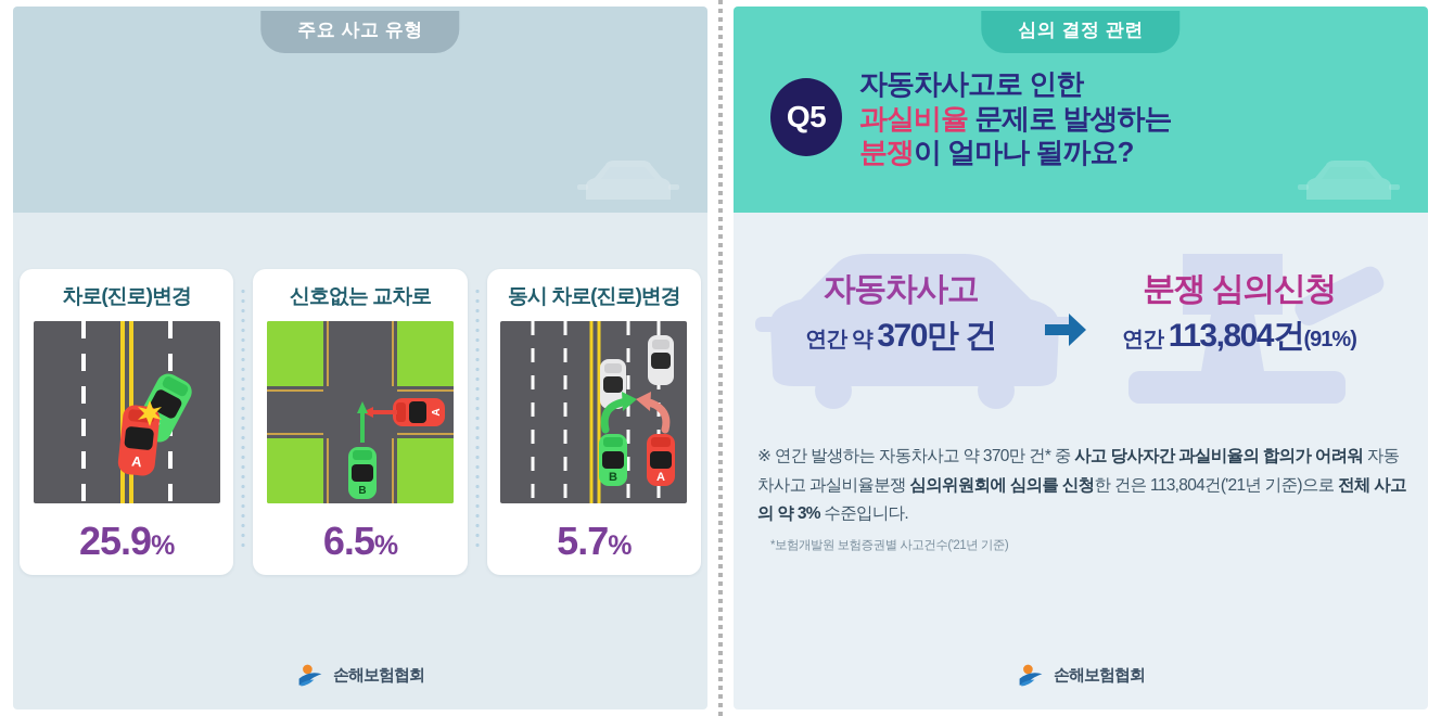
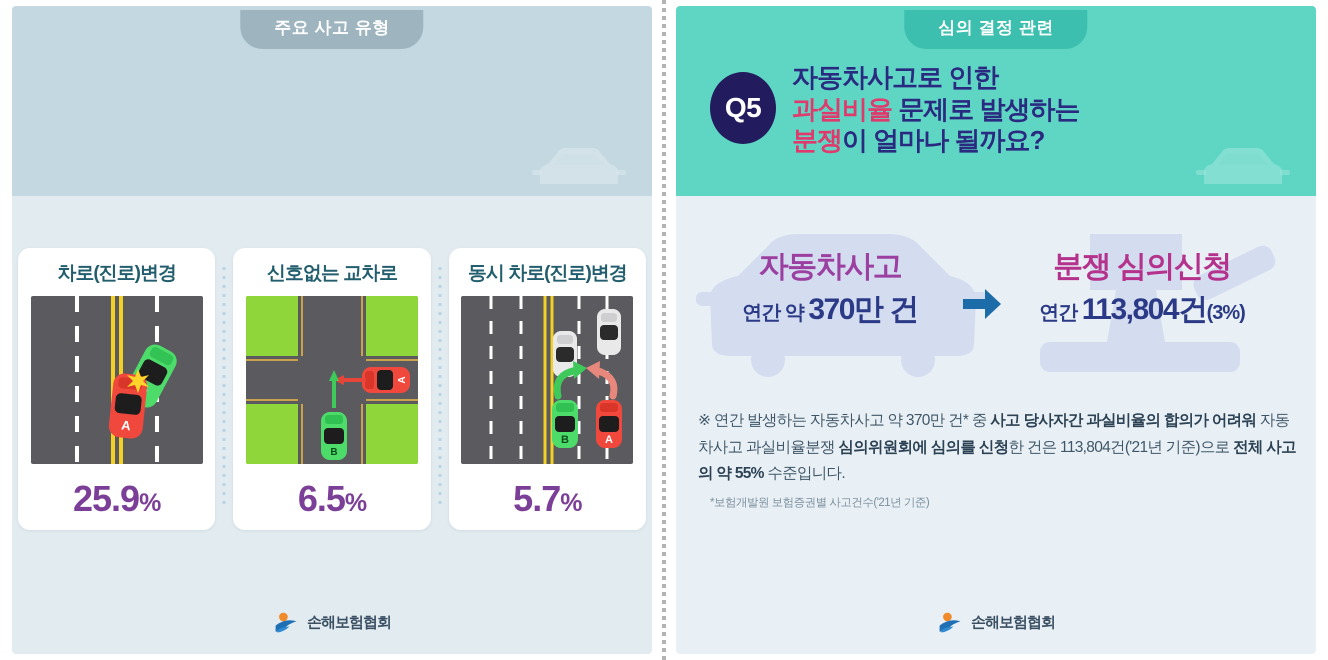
  주요 사고 유형
  차로(진로)변경
  25.9%
  신호없는 교차로
  B
  6.5%
  동시 차로(진로)변경
  B
  A
  5.7%
  손해보험협회
  심의 결정 관련
  Q5
  자동차사고로 인한
  과실비율 문제로 발생하는
  분쟁이 얼마나 될까요?
  자동차사고
  연간 약 370만 건
  분쟁 심의신청
- 연간 113,804건(91%)
+ 연간 113,804건(3%)
- ※ 연간 발생하는 자동차사고 약 370만 건* 중 사고 당사자간 과실비율의 합의가 어려워 자동차사고 과실비율분쟁 심의위원회에 심의를 신청한 건은 113,804건('21년 기준)으로 전체 사고의 약 3% 수준입니다.
+ ※ 연간 발생하는 자동차사고 약 370만 건* 중 사고 당사자간 과실비율의 합의가 어려워 자동차사고 과실비율분쟁 심의위원회에 심의를 신청한 건은 113,804건('21년 기준)으로 전체 사고의 약 55% 수준입니다.
  *보험개발원 보험증권별 사고건수('21년 기준)
  손해보험협회
